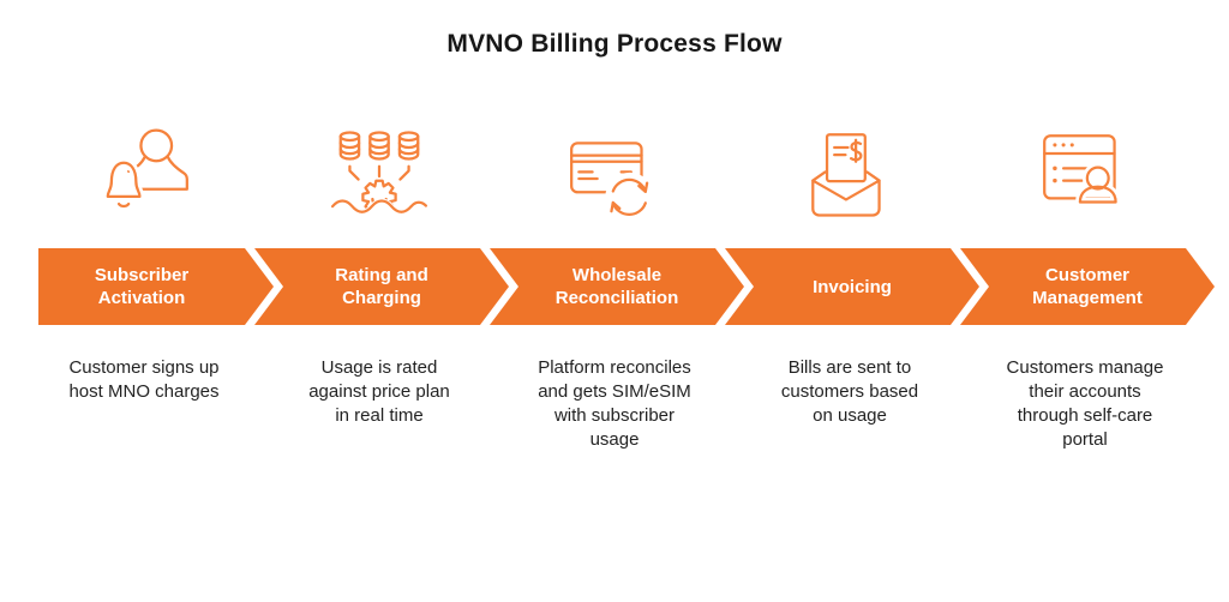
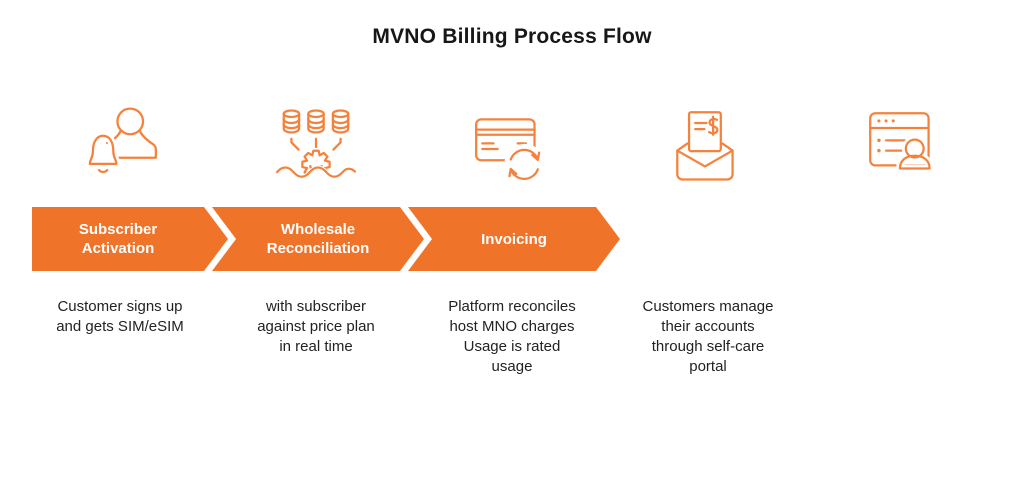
  MVNO Billing Process Flow
  Subscriber Activation
- Rating and Charging
  Wholesale Reconciliation
  Invoicing
- Customer Management
  Customer signs up
- host MNO charges
+ and gets SIM/eSIM
- Usage is rated
+ with subscriber
  against price plan
  in real time
  Platform reconciles
- and gets SIM/eSIM
+ host MNO charges
- with subscriber
+ Usage is rated
  usage
- Bills are sent to
- customers based
- on usage
  Customers manage
  their accounts
  through self-care
  portal
